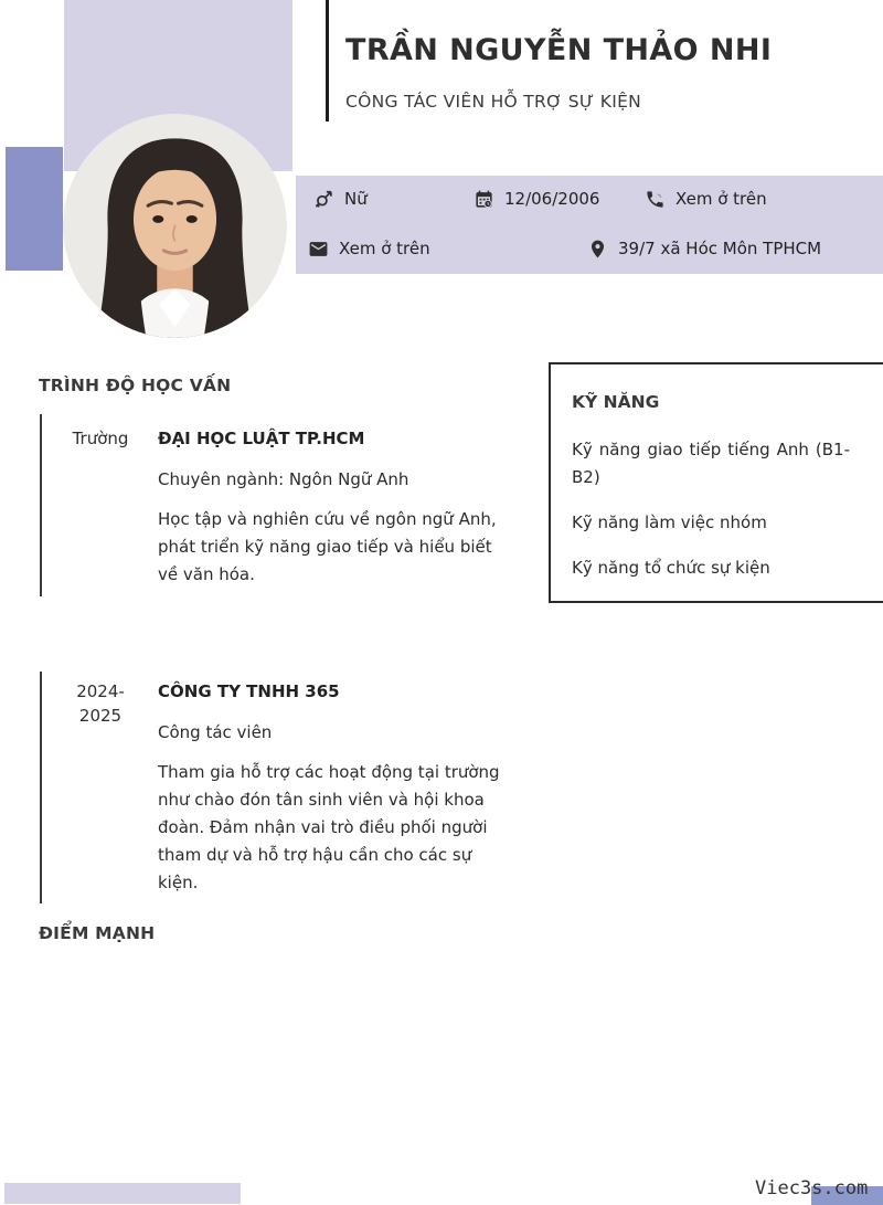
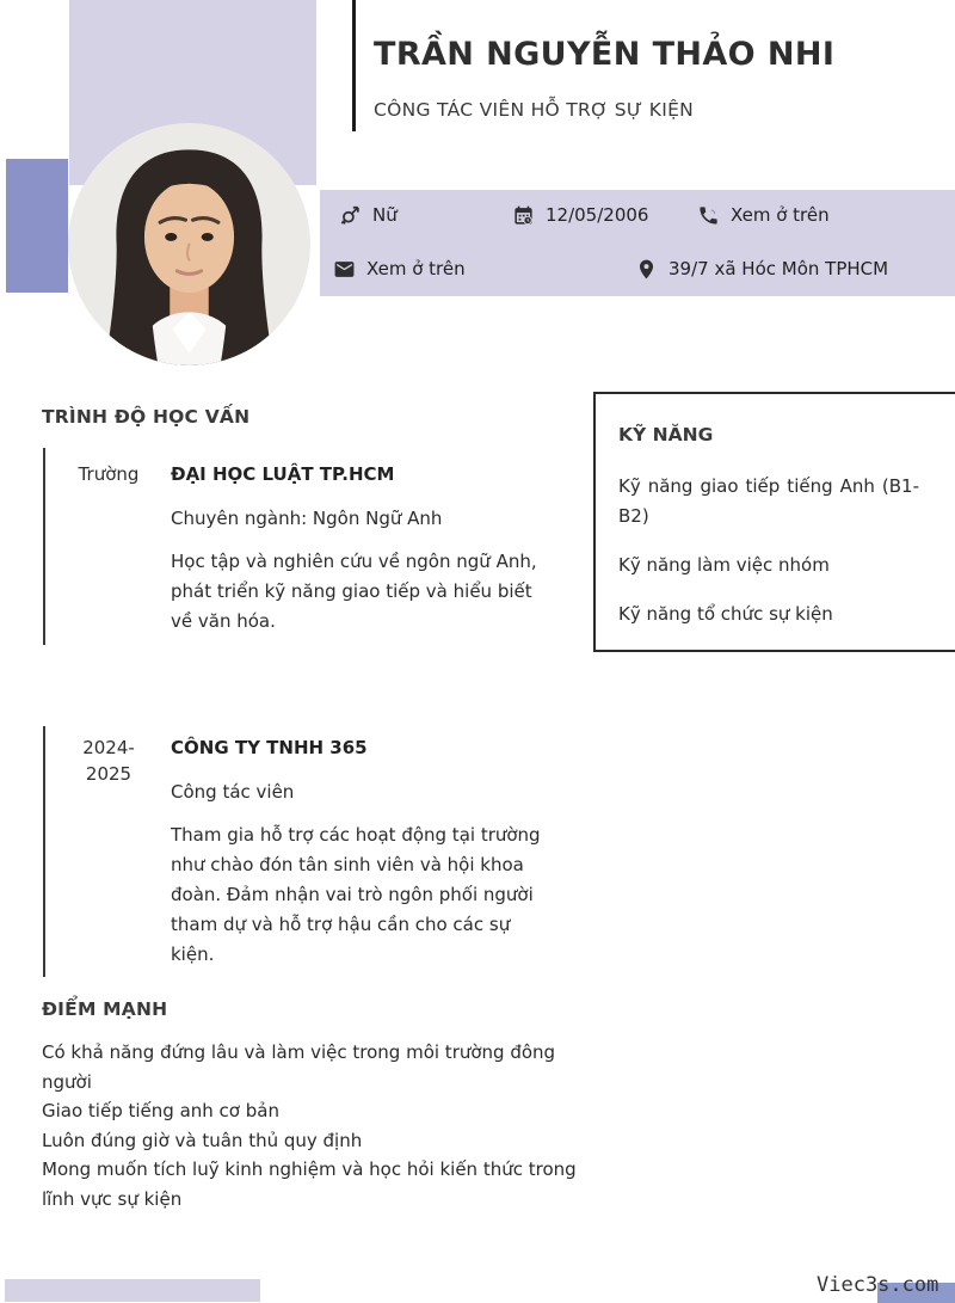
  TRẦN NGUYỄN THẢO NHI
  CÔNG TÁC VIÊN HỖ TRỢ SỰ KIỆN
  Nữ
- 12/06/2006
+ 12/05/2006
  Xem ở trên
  Xem ở trên
  39/7 xã Hóc Môn TPHCM
  TRÌNH ĐỘ HỌC VẤN
  Trường
  ĐẠI HỌC LUẬT TP.HCM
  Chuyên ngành: Ngôn Ngữ Anh
  Học tập và nghiên cứu về ngôn ngữ Anh, phát triển kỹ năng giao tiếp và hiểu biết về văn hóa.
  KỸ NĂNG
  Kỹ năng giao tiếp tiếng Anh (B1-B2)
  Kỹ năng làm việc nhóm
  Kỹ năng tổ chức sự kiện
  2024-
  2025
  CÔNG TY TNHH 365
  Công tác viên
- Tham gia hỗ trợ các hoạt động tại trường như chào đón tân sinh viên và hội khoa đoàn. Đảm nhận vai trò điều phối người tham dự và hỗ trợ hậu cần cho các sự kiện.
+ Tham gia hỗ trợ các hoạt động tại trường như chào đón tân sinh viên và hội khoa đoàn. Đảm nhận vai trò ngôn phối người tham dự và hỗ trợ hậu cần cho các sự kiện.
  ĐIỂM MẠNH
+ Có khả năng đứng lâu và làm việc trong môi trường đông người
+ Giao tiếp tiếng anh cơ bản
+ Luôn đúng giờ và tuân thủ quy định
+ Mong muốn tích luỹ kinh nghiệm và học hỏi kiến thức trong lĩnh vực sự kiện
  Viec3s.com
